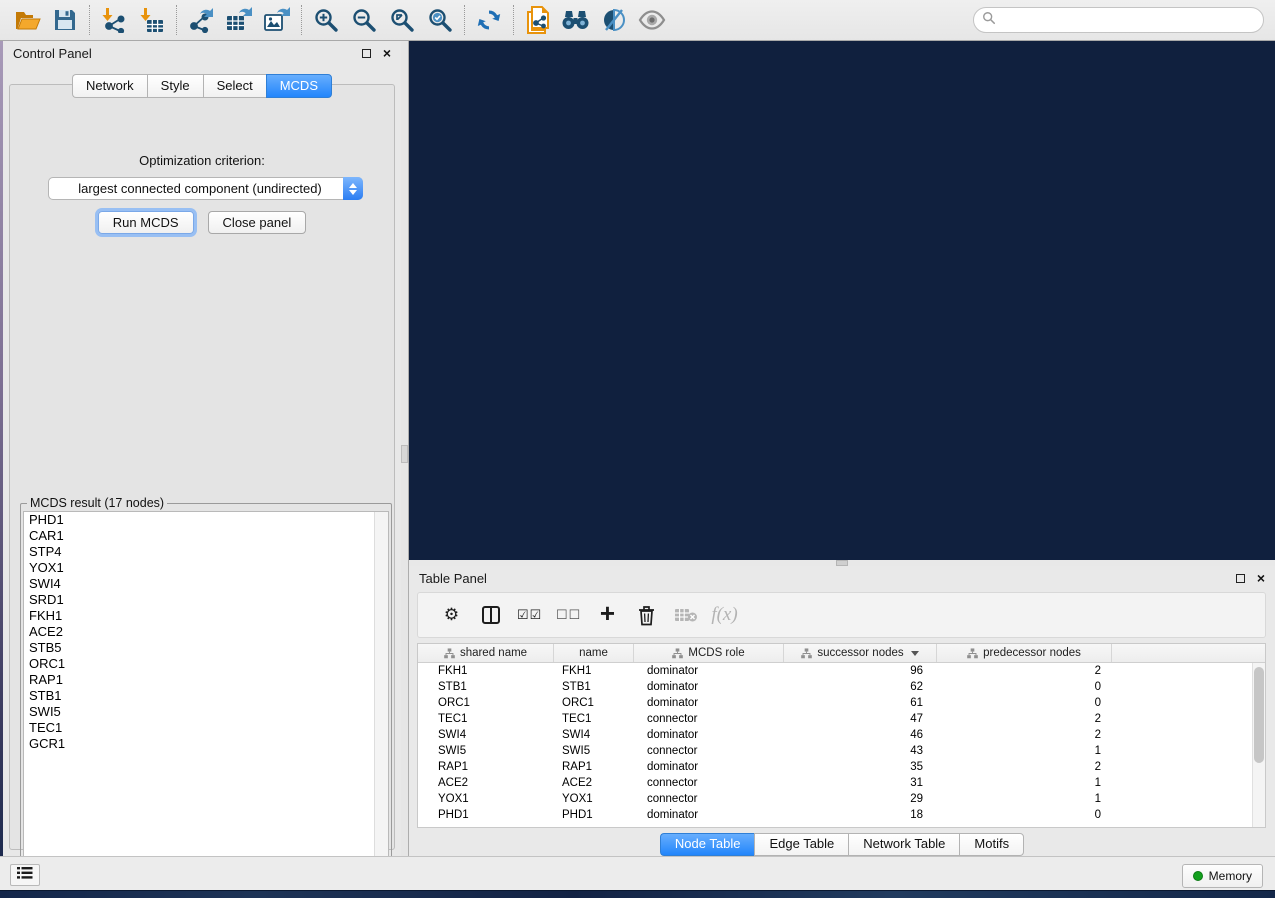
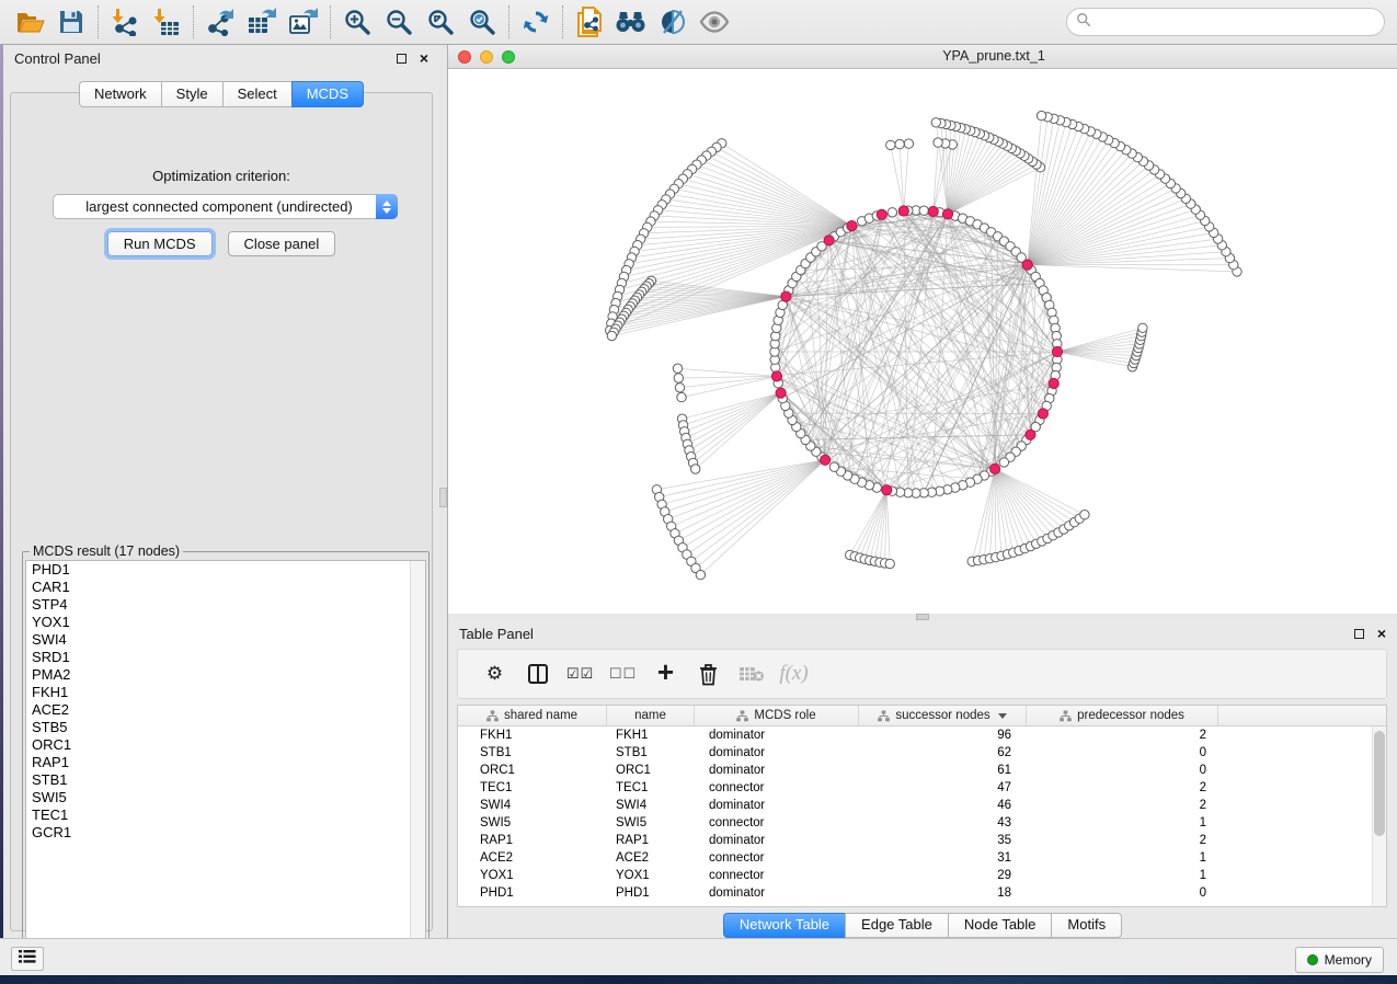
  Control Panel
  ×
  Optimization criterion:
  largest connected component (undirected)
  Run MCDS
  Close panel
  MCDS result (17 nodes)
  PHD1
  CAR1
  STP4
  YOX1
  SWI4
  SRD1
+ PMA2
  FKH1
  ACE2
  STB5
  ORC1
  RAP1
  STB1
  SWI5
  TEC1
  GCR1
  Network
  Style
  Select
  MCDS
+ YPA_prune.txt_1
  Table Panel
  ×
  ⚙
  ☑☑
  ☐☐
  +
  f(x)
  shared name
  name
  MCDS role
  successor nodes
  predecessor nodes
  FKH1
  FKH1
  dominator
  96
  2
  STB1
  STB1
  dominator
  62
  0
  ORC1
  ORC1
  dominator
  61
  0
  TEC1
  TEC1
  connector
  47
  2
  SWI4
  SWI4
  dominator
  46
  2
  SWI5
  SWI5
  connector
  43
  1
  RAP1
  RAP1
  dominator
  35
  2
  ACE2
  ACE2
  connector
  31
  1
  YOX1
  YOX1
  connector
  29
  1
  PHD1
  PHD1
  dominator
  18
  0
- Node Table
+ Network Table
  Edge Table
- Network Table
+ Node Table
  Motifs
  Memory
